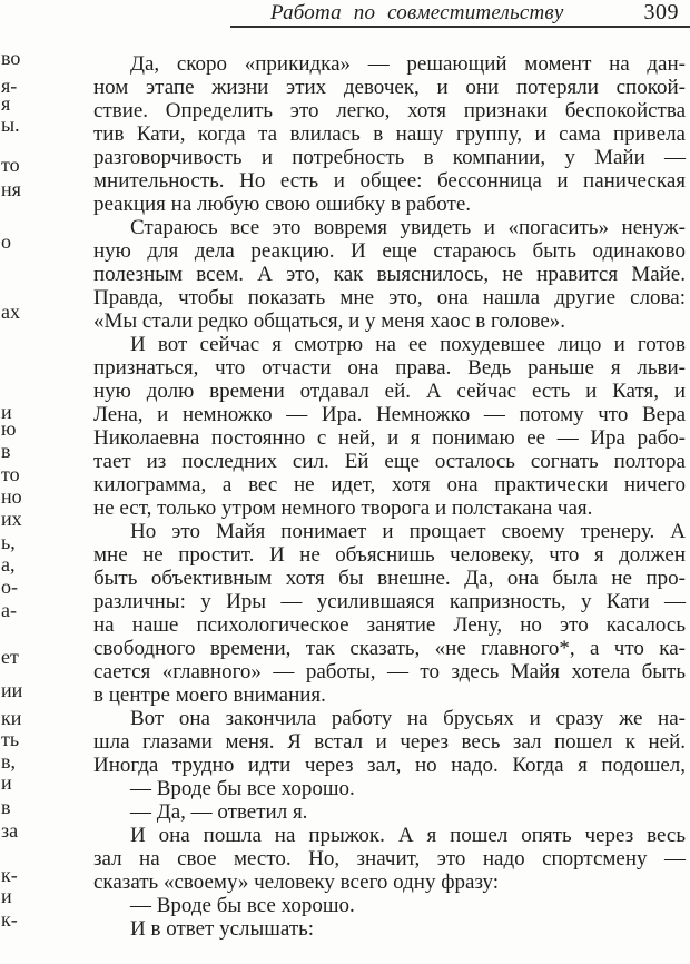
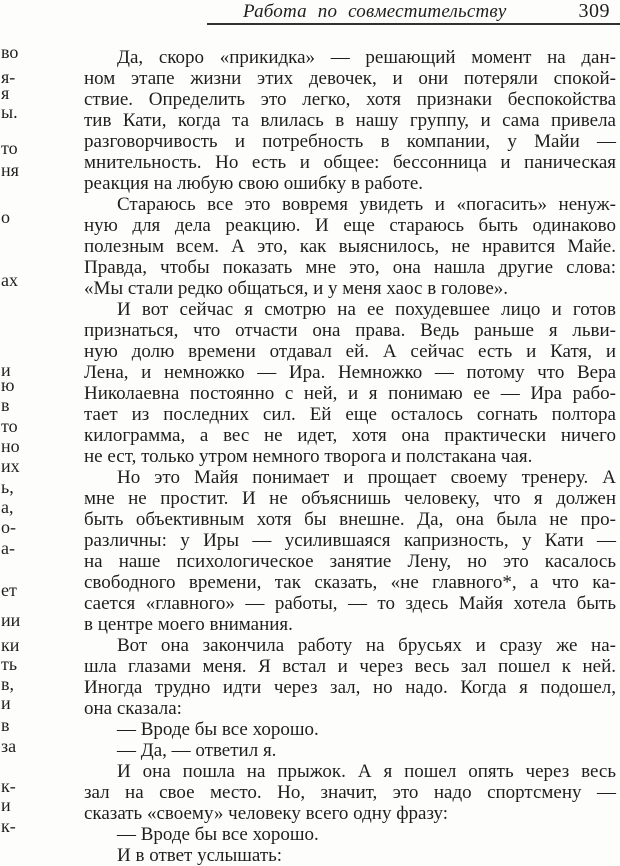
  Работа по совместительству
  309
  во
  я-
  я
  ы.
  то
  ня
  о
  ах
  и
  ю
  в
  то
  но
  их
  ь,
  а,
  о-
  а-
  ет
  ии
  ки
  ть
  в,
  и
  в
  за
  к-
  и
  к-
  Да, скоро «прикидка» — решающий момент на дан-
  ном этапе жизни этих девочек, и они потеряли спокой-
  ствие. Определить это легко, хотя признаки беспокойства
  тив Кати, когда та влилась в нашу группу, и сама привела
  разговорчивость и потребность в компании, у Майи —
  мнительность. Но есть и общее: бессонница и паническая
  реакция на любую свою ошибку в работе.
  Стараюсь все это вовремя увидеть и «погасить» ненуж-
  ную для дела реакцию. И еще стараюсь быть одинаково
  полезным всем. А это, как выяснилось, не нравится Майе.
  Правда, чтобы показать мне это, она нашла другие слова:
  «Мы стали редко общаться, и у меня хаос в голове».
  И вот сейчас я смотрю на ее похудевшее лицо и готов
  признаться, что отчасти она права. Ведь раньше я льви-
  ную долю времени отдавал ей. А сейчас есть и Катя, и
  Лена, и немножко — Ира. Немножко — потому что Вера
  Николаевна постоянно с ней, и я понимаю ее — Ира рабо-
  тает из последних сил. Ей еще осталось согнать полтора
  килограмма, а вес не идет, хотя она практически ничего
  не ест, только утром немного творога и полстакана чая.
  Но это Майя понимает и прощает своему тренеру. А
  мне не простит. И не объяснишь человеку, что я должен
  быть объективным хотя бы внешне. Да, она была не про-
  различны: у Иры — усилившаяся капризность, у Кати —
  на наше психологическое занятие Лену, но это касалось
  свободного времени, так сказать, «не главного*, а что ка-
  сается «главного» — работы, — то здесь Майя хотела быть
  в центре моего внимания.
  Вот она закончила работу на брусьях и сразу же на-
  шла глазами меня. Я встал и через весь зал пошел к ней.
  Иногда трудно идти через зал, но надо. Когда я подошел,
+ она сказала:
  — Вроде бы все хорошо.
  — Да, — ответил я.
  И она пошла на прыжок. А я пошел опять через весь
  зал на свое место. Но, значит, это надо спортсмену —
  сказать «своему» человеку всего одну фразу:
  — Вроде бы все хорошо.
  И в ответ услышать:
